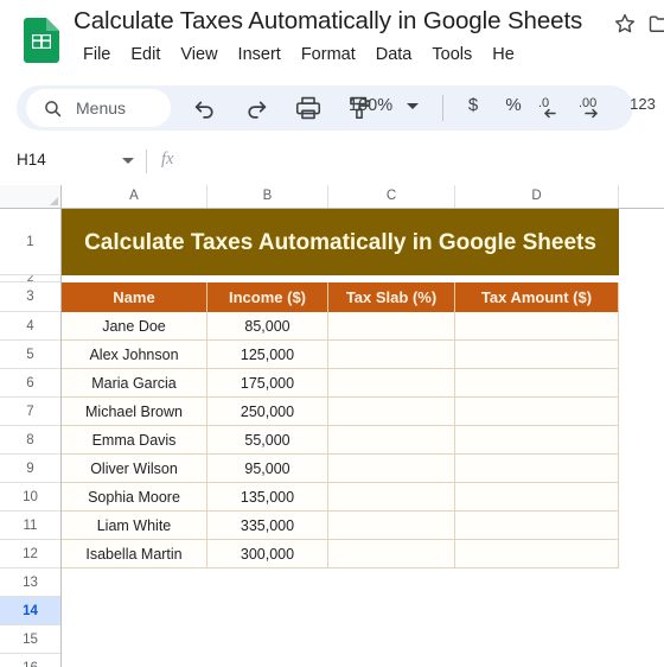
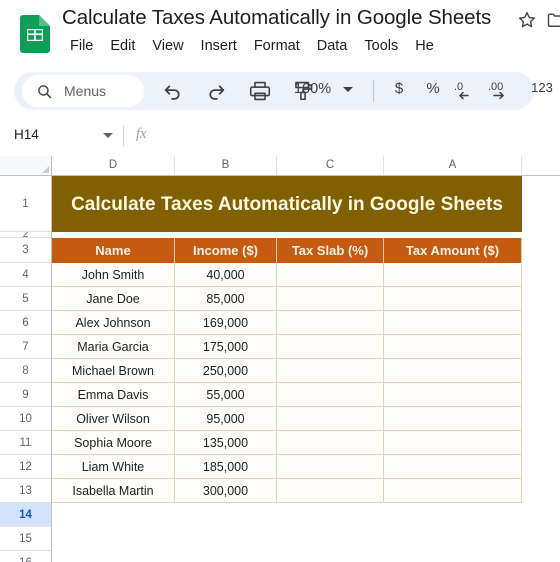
  Calculate Taxes Automatically in Google Sheets
  File
  Edit
  View
  Insert
  Format
  Data
  Tools
  He
  Menus
  100%
  $
  %
  .0
  .00
  123
  H14
  fx
- A
+ D
  B
  C
- D
+ A
  1
  2
  3
  4
  5
  6
  7
  8
  9
  10
  11
  12
  13
  14
  15
  Calculate Taxes Automatically in Google Sheets
  Name
  Income ($)
  Tax Slab (%)
  Tax Amount ($)
+ John Smith
+ 40,000
  Jane Doe
  85,000
  Alex Johnson
- 125,000
+ 169,000
  Maria Garcia
  175,000
  Michael Brown
  250,000
  Emma Davis
  55,000
  Oliver Wilson
  95,000
  Sophia Moore
  135,000
  Liam White
- 335,000
+ 185,000
  Isabella Martin
  300,000
